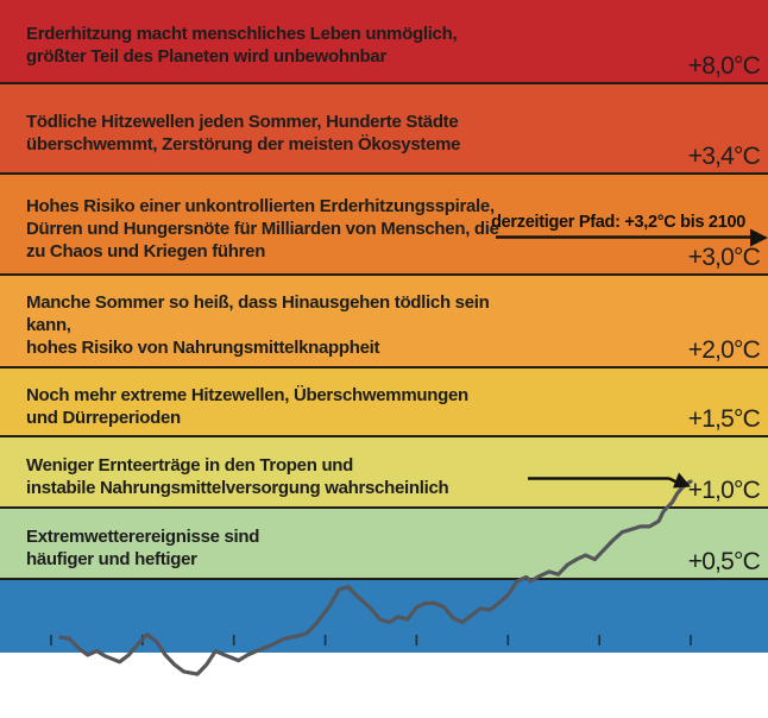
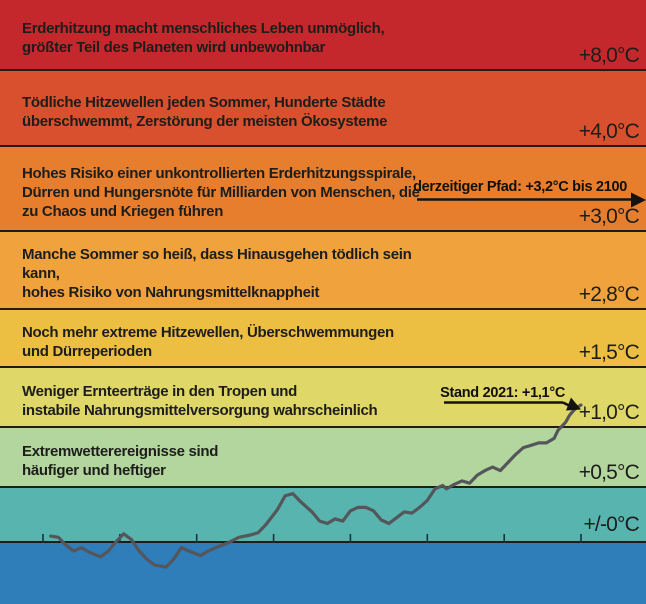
  Erderhitzung macht menschliches Leben unmöglich,
  größter Teil des Planeten wird unbewohnbar
  +8,0°C
  Tödliche Hitzewellen jeden Sommer, Hunderte Städte
  überschwemmt, Zerstörung der meisten Ökosysteme
- +3,4°C
+ +4,0°C
  Hohes Risiko einer unkontrollierten Erderhitzungsspirale,
  Dürren und Hungersnöte für Milliarden von Menschen, die
  zu Chaos und Kriegen führen
  +3,0°C
  Manche Sommer so heiß, dass Hinausgehen tödlich sein kann,
  hohes Risiko von Nahrungsmittelknappheit
- +2,0°C
+ +2,8°C
  Noch mehr extreme Hitzewellen, Überschwemmungen
  und Dürreperioden
  +1,5°C
  Weniger Ernteerträge in den Tropen und
  instabile Nahrungsmittelversorgung wahrscheinlich
  +1,0°C
  Extremwetterereignisse sind
  häufiger und heftiger
  +0,5°C
+ +/-0°C
  derzeitiger Pfad: +3,2°C bis 2100
+ Stand 2021: +1,1°C
